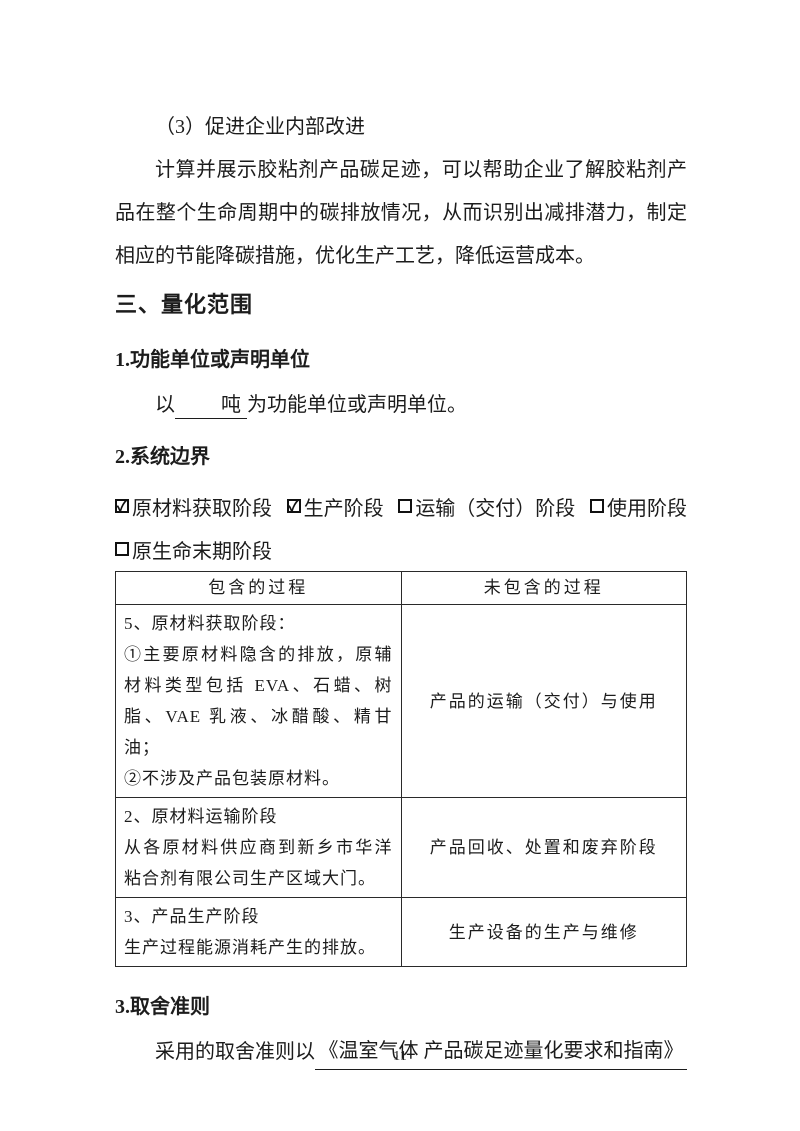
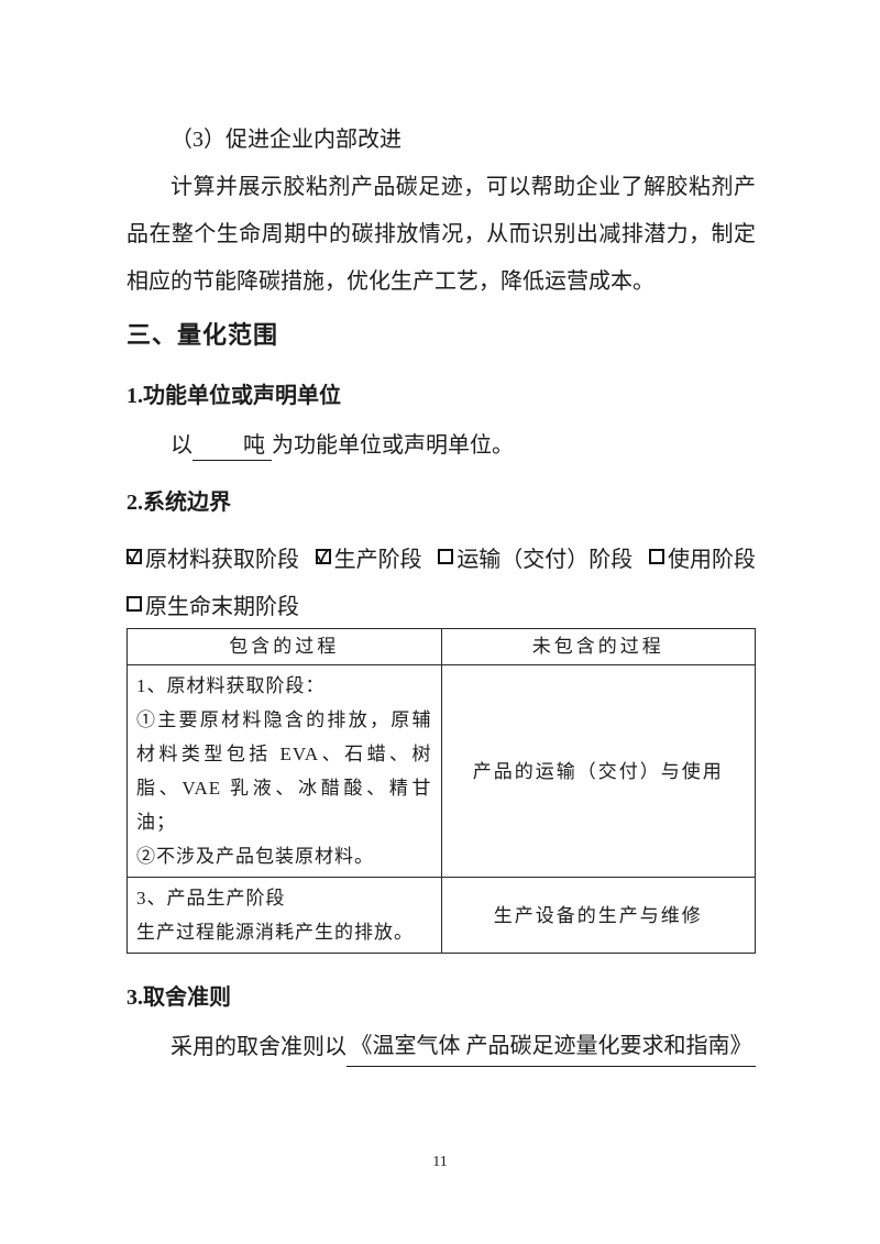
  （3）促进企业内部改进
  计算并展示胶粘剂产品碳足迹，可以帮助企业了解胶粘剂产品在整个生命周期中的碳排放情况，从而识别出减排潜力，制定相应的节能降碳措施，优化生产工艺，降低运营成本。
  三、量化范围
  1.功能单位或声明单位
  以 吨 为功能单位或声明单位。
  2.系统边界
  ✓
  原材料获取阶段
  ✓
  生产阶段
  运输（交付）阶段
  使用阶段
  原生命末期阶段
  包含的过程	未包含的过程
- 5、原材料获取阶段： ①主要原材料隐含的排放，原辅材料类型包括 EVA、石蜡、树脂、VAE 乳液、冰醋酸、精甘油； ②不涉及产品包装原材料。	产品的运输（交付）与使用
+ 1、原材料获取阶段： ①主要原材料隐含的排放，原辅材料类型包括 EVA、石蜡、树脂、VAE 乳液、冰醋酸、精甘油； ②不涉及产品包装原材料。	产品的运输（交付）与使用
- 2、原材料运输阶段 从各原材料供应商到新乡市华洋粘合剂有限公司生产区域大门。	产品回收、处置和废弃阶段
  3、产品生产阶段 生产过程能源消耗产生的排放。	生产设备的生产与维修
  3.取舍准则
  采用的取舍准则以
  《温室气体 产品碳足迹量化要求和指南》
  11
